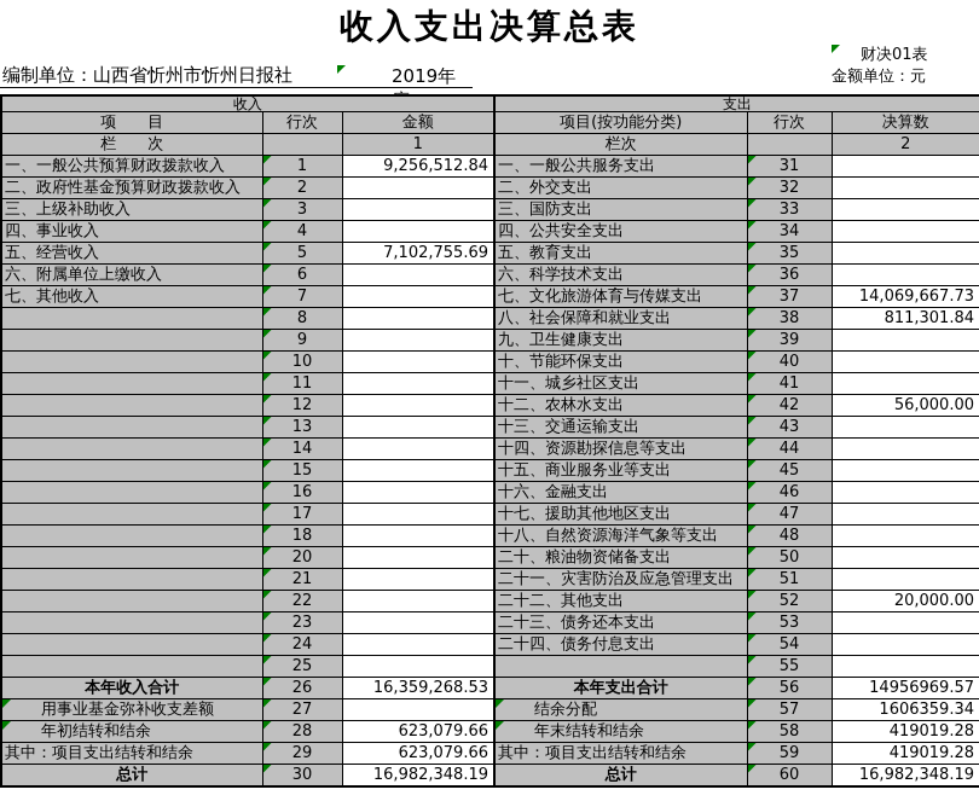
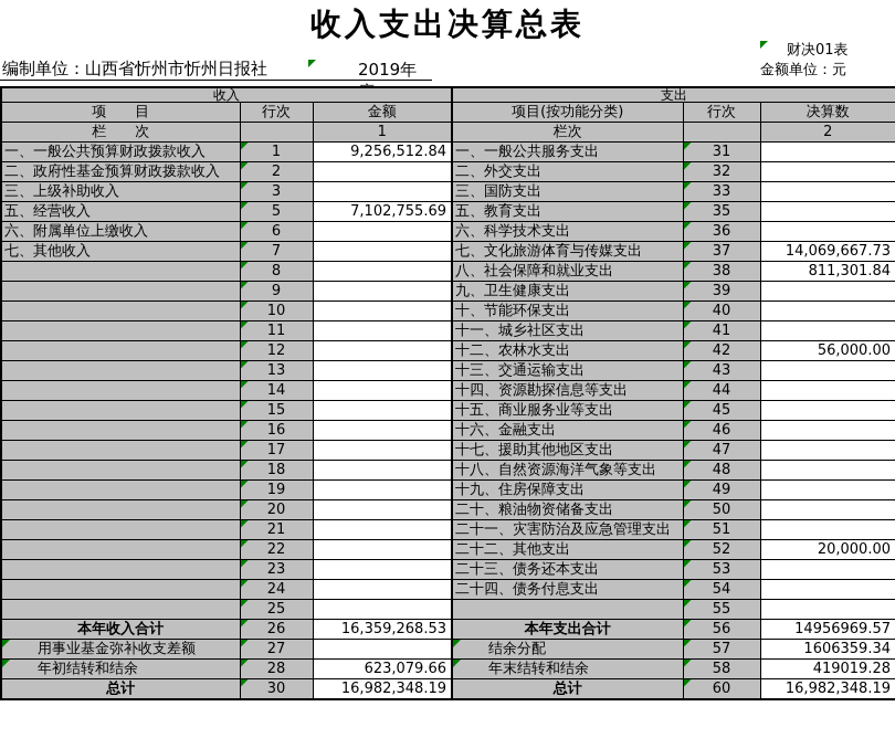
  收入支出决算总表
  财决01表
  金额单位：元
  编制单位：山西省忻州市忻州日报社
  2019年
  收入	支出
  项 目	行次	金额	项目(按功能分类)	行次	决算数
  栏 次		1	栏次		2
  一、一般公共预算财政拨款收入	1	9,256,512.84	一、一般公共服务支出	31
  二、政府性基金预算财政拨款收入	2		二、外交支出	32
  三、上级补助收入	3		三、国防支出	33
- 四、事业收入	4		四、公共安全支出	34
  五、经营收入	5	7,102,755.69	五、教育支出	35
  六、附属单位上缴收入	6		六、科学技术支出	36
  七、其他收入	7		七、文化旅游体育与传媒支出	37	14,069,667.73
  	8		八、社会保障和就业支出	38	811,301.84
  	9		九、卫生健康支出	39
  	10		十、节能环保支出	40
  	11		十一、城乡社区支出	41
  	12		十二、农林水支出	42	56,000.00
  	13		十三、交通运输支出	43
  	14		十四、资源勘探信息等支出	44
  	15		十五、商业服务业等支出	45
  	16		十六、金融支出	46
  	17		十七、援助其他地区支出	47
  	18		十八、自然资源海洋气象等支出	48
+ 	19		十九、住房保障支出	49
  	20		二十、粮油物资储备支出	50
  	21		二十一、灾害防治及应急管理支出	51
  	22		二十二、其他支出	52	20,000.00
  	23		二十三、债务还本支出	53
  	24		二十四、债务付息支出	54
  	25			55
  本年收入合计	26	16,359,268.53	本年支出合计	56	14956969.57
  用事业基金弥补收支差额	27		结余分配	57	1606359.34
  年初结转和结余	28	623,079.66	年末结转和结余	58	419019.28
- 其中：项目支出结转和结余	29	623,079.66	其中：项目支出结转和结余	59	419019.28
  总计	30	16,982,348.19	总计	60	16,982,348.19
